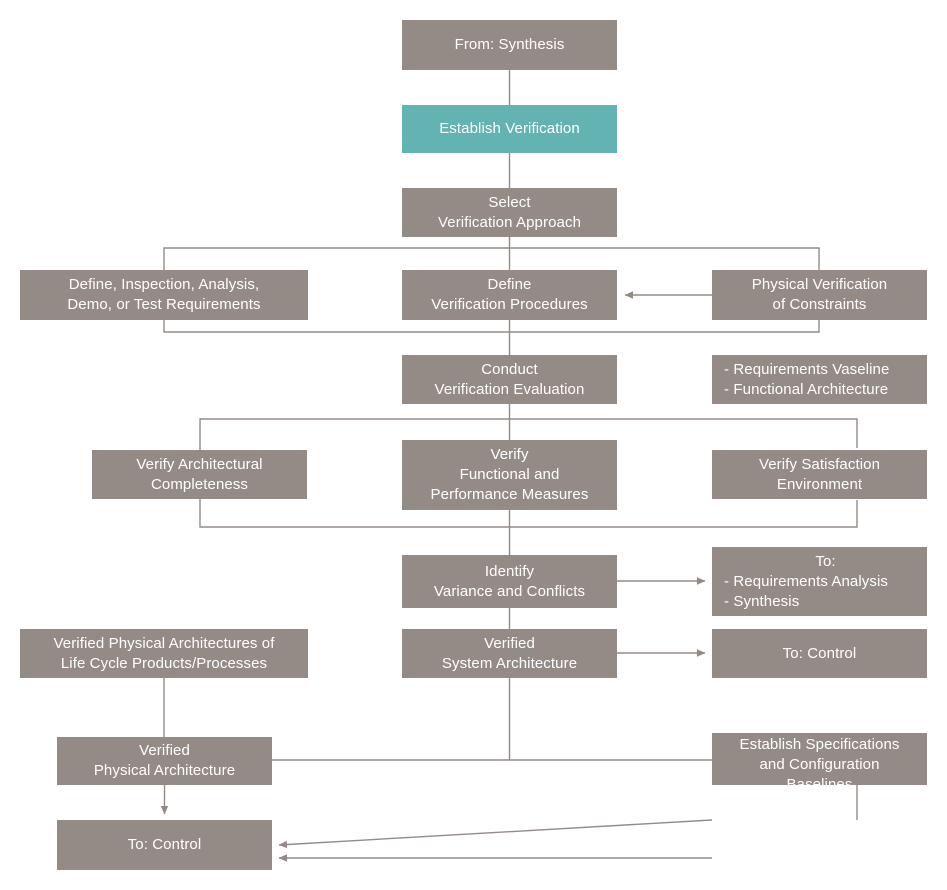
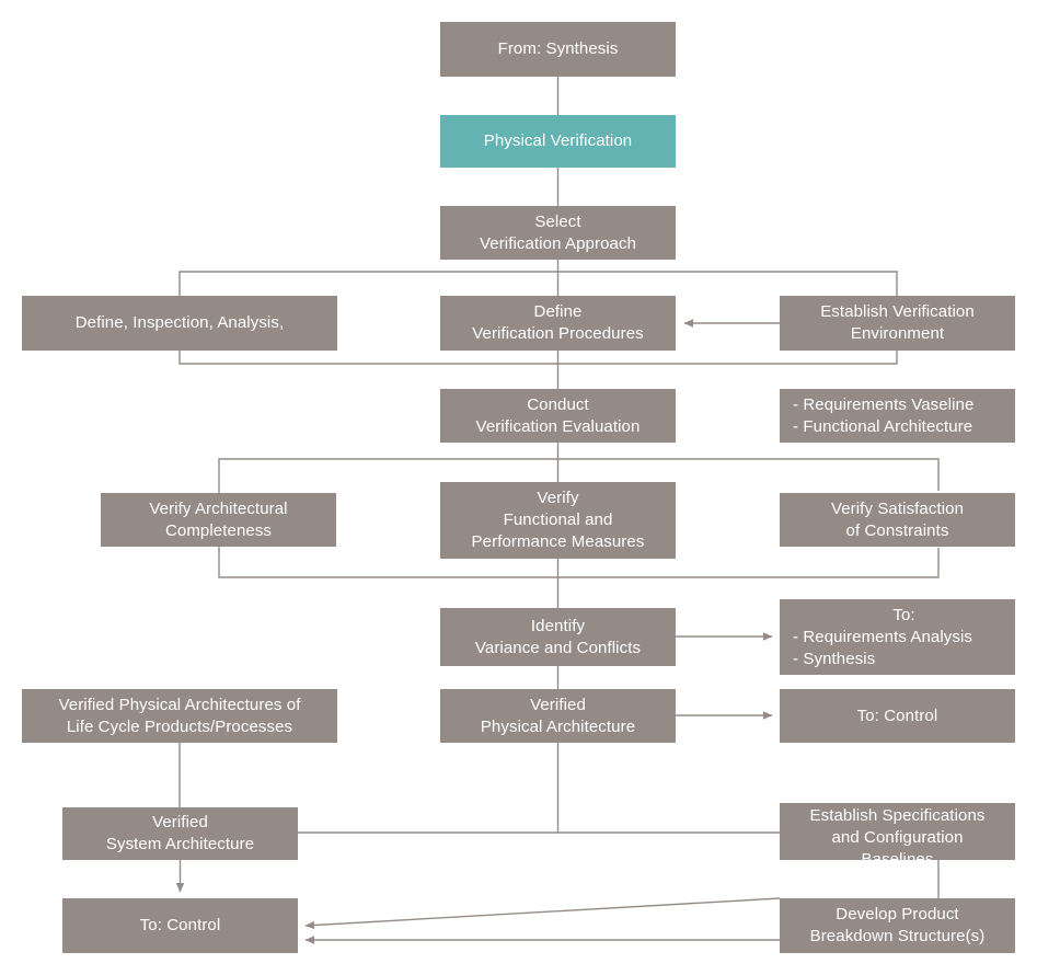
  From: Synthesis
- Establish Verification
+ Physical Verification
  Select
  Verification Approach
  Define, Inspection, Analysis,
- Demo, or Test Requirements
  Define
  Verification Procedures
- Physical Verification
+ Establish Verification
- of Constraints
+ Environment
  Conduct
  Verification Evaluation
  - Requirements Vaseline
  - Functional Architecture
  Verify Architectural
  Completeness
  Verify
  Functional and
  Performance Measures
  Verify Satisfaction
- Environment
+ of Constraints
  Identify
  Variance and Conflicts
  To:
  - Requirements Analysis
  - Synthesis
  Verified Physical Architectures of
  Life Cycle Products/Processes
  Verified
- System Architecture
+ Physical Architecture
  To: Control
  Verified
- Physical Architecture
+ System Architecture
  Establish Specifications
  and Configuration
  Baselines
  To: Control
+ Develop Product
+ Breakdown Structure(s)
